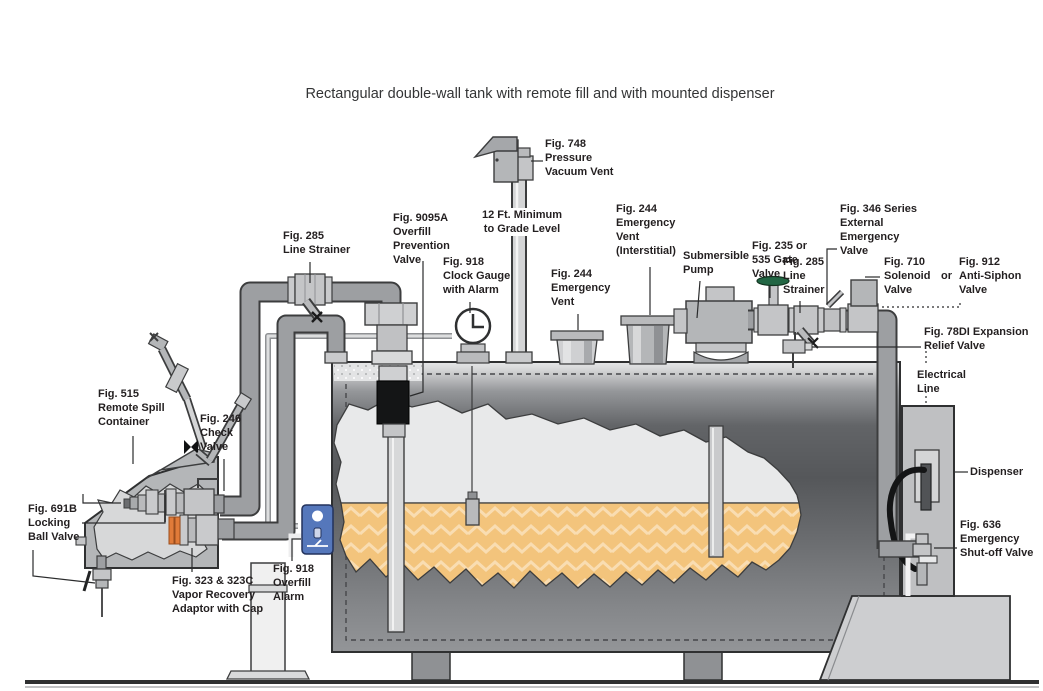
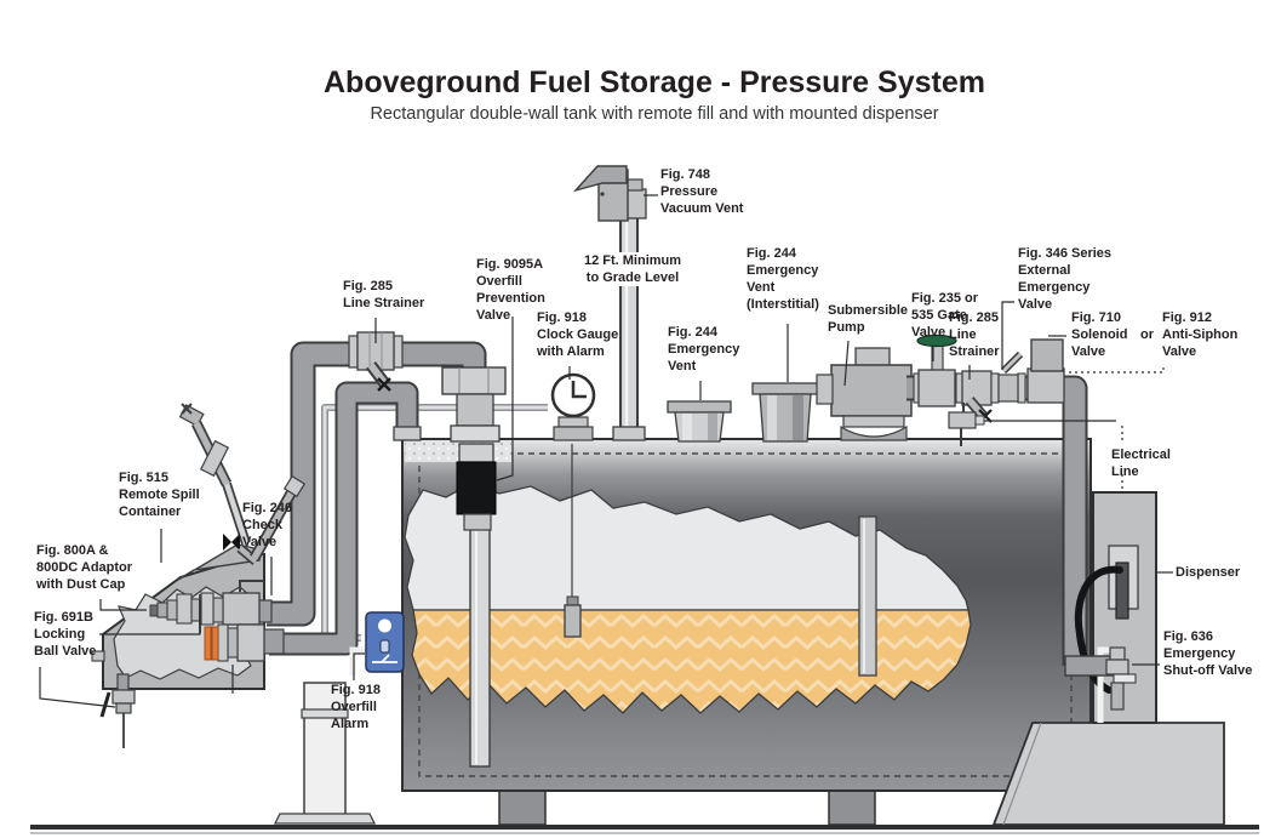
+ Aboveground Fuel Storage - Pressure System
  Rectangular double-wall tank with remote fill and with mounted dispenser
  Fig. 748
  Pressure
  Vacuum Vent
  12 Ft. Minimum
  to Grade Level
  Fig. 9095A
  Overfill
  Prevention
  Valve
  Fig. 285
  Line Strainer
  Fig. 918
  Clock Gauge
  with Alarm
  Fig. 244
  Emergency
  Vent
  Fig. 244
  Emergency
  Vent
  (Interstitial)
  Submersible
  Pump
  Fig. 235 or
  535 Gate
  Valve
  Fig. 285
  Line
  Strainer
  Fig. 346 Series
  External
  Emergency
  Valve
  Fig. 710
  Solenoid
  Valve
  or
  Fig. 912
  Anti-Siphon
  Valve
- Fig. 78DI Expansion
- Relief Valve
  Electrical
  Line
  Dispenser
  Fig. 636
  Emergency
  Shut-off Valve
  Fig. 515
  Remote Spill
  Container
  Fig. 246
  Check
  Valve
+ Fig. 800A &
+ 800DC Adaptor
+ with Dust Cap
  Fig. 691B
  Locking
  Ball Valve
- Fig. 323 & 323C
- Vapor Recovery
- Adaptor with Cap
  Fig. 918
  Overfill
  Alarm
